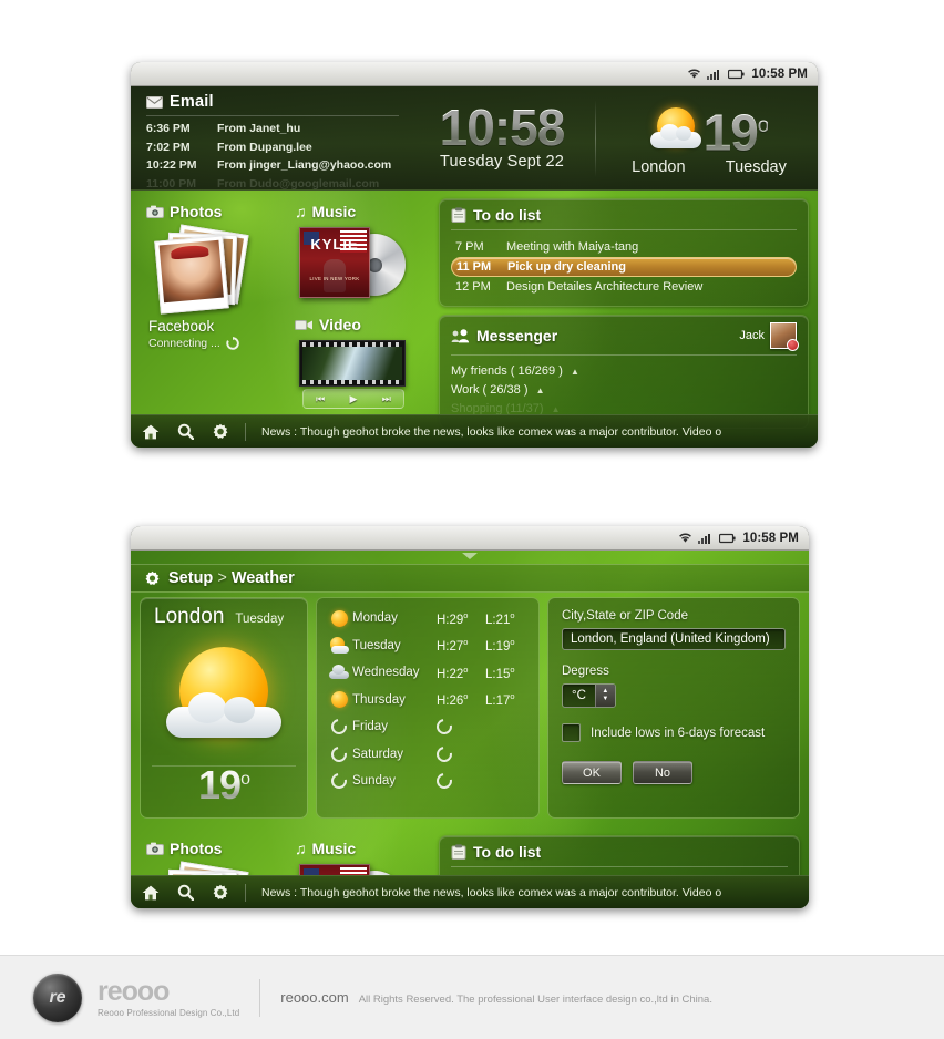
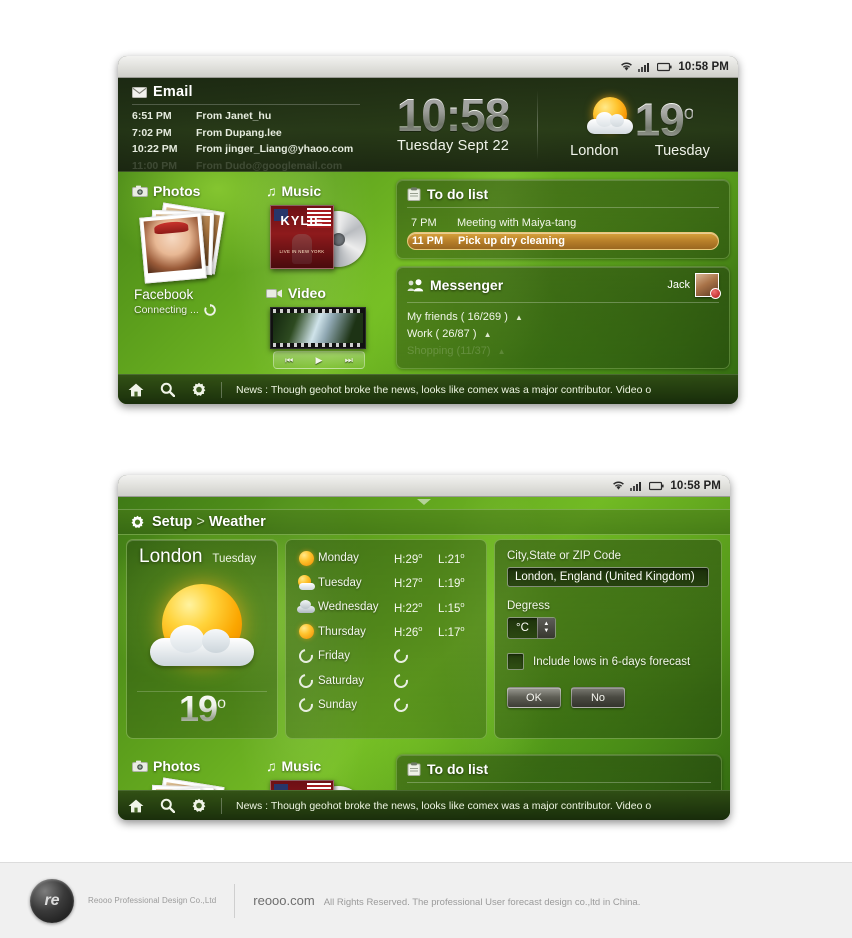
  10:58 PM
  Email
- 6:36 PM
+ 6:51 PM
  From Janet_hu
  7:02 PM
  From Dupang.lee
  10:22 PM
  From jinger_Liang@yhaoo.com
  11:00 PM
  From Dudo@googlemail.com
  10:58
  Tuesday Sept 22
  19o
  London
  Tuesday
  Photos
  Facebook
  Connecting ...
  ♫
  Music
  KYLIE
  Video
  ⏮
  ▶
  ⏭
  To do list
  7 PM
  Meeting with Maiya-tang
  11 PM
  Pick up dry cleaning
- 12 PM
- Design Detailes Architecture Review
  Messenger
  Jack
  My friends ( 16/269 ) ▲
- Work ( 26/38 ) ▲
+ Work ( 26/87 ) ▲
  Shopping (11/37) ▲
  News : Though geohot broke the news, looks like comex was a major contributor. Video o
  10:58 PM
  Setup > Weather
  London
  Tuesday
  19o
  Monday
  H:29o
  L:21o
  Tuesday
  H:27o
  L:19o
  Wednesday
  H:22o
  L:15o
  Thursday
  H:26o
  L:17o
  Friday
  Saturday
  Sunday
  City,State or ZIP Code
  London, England (United Kingdom)
  Degress
  °C
  Include lows in 6-days forecast
  OK
  No
  Photos
  ♫
  Music
  To do list
  News : Though geohot broke the news, looks like comex was a major contributor. Video o
  re
- reooo
  Reooo Professional Design Co.,Ltd
  reooo.com
- All Rights Reserved. The professional User interface design co.,ltd in China.
+ All Rights Reserved. The professional User forecast design co.,ltd in China.
